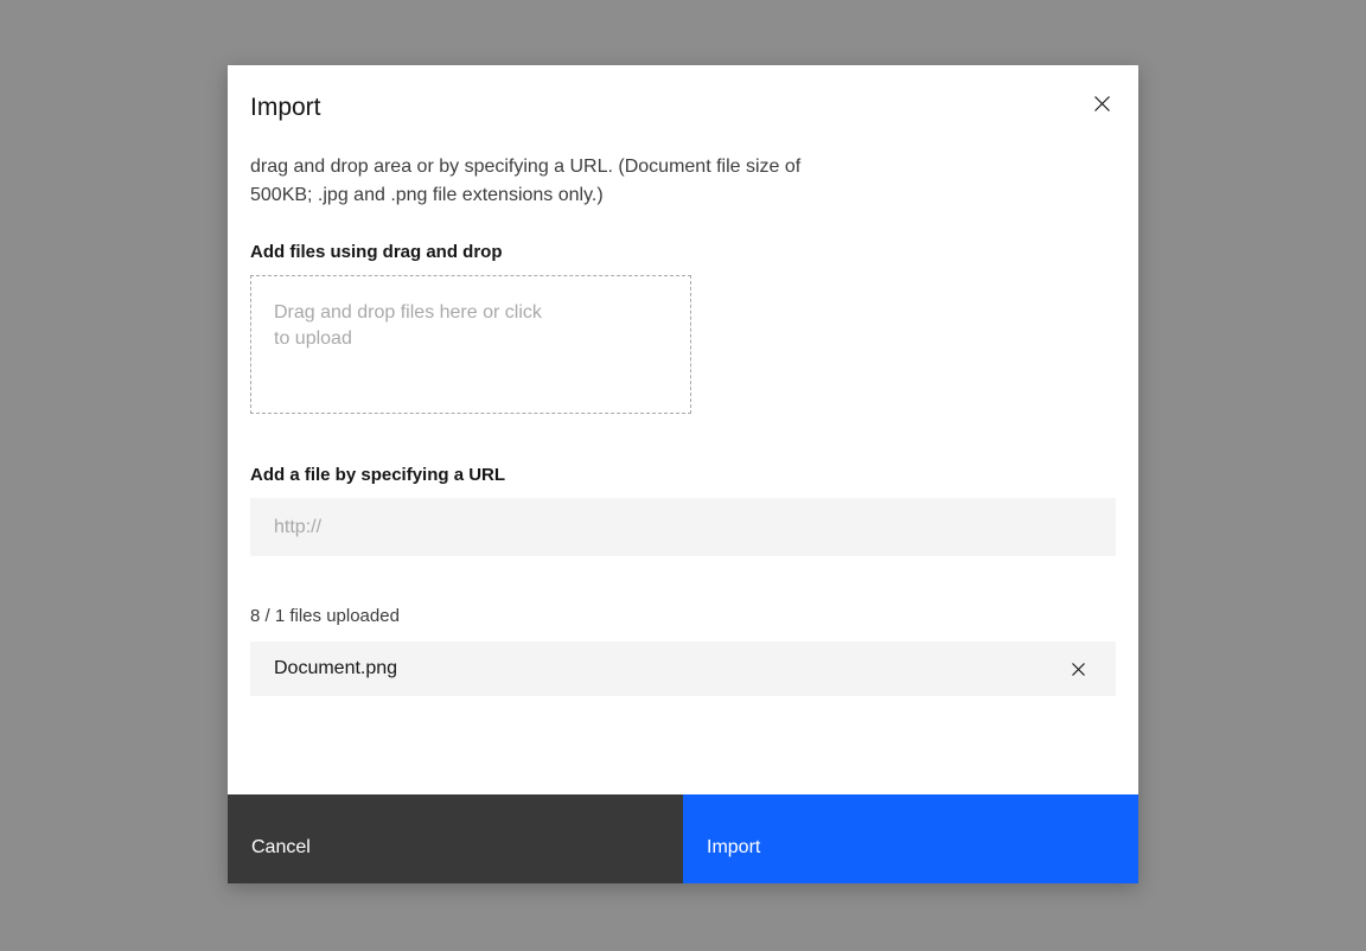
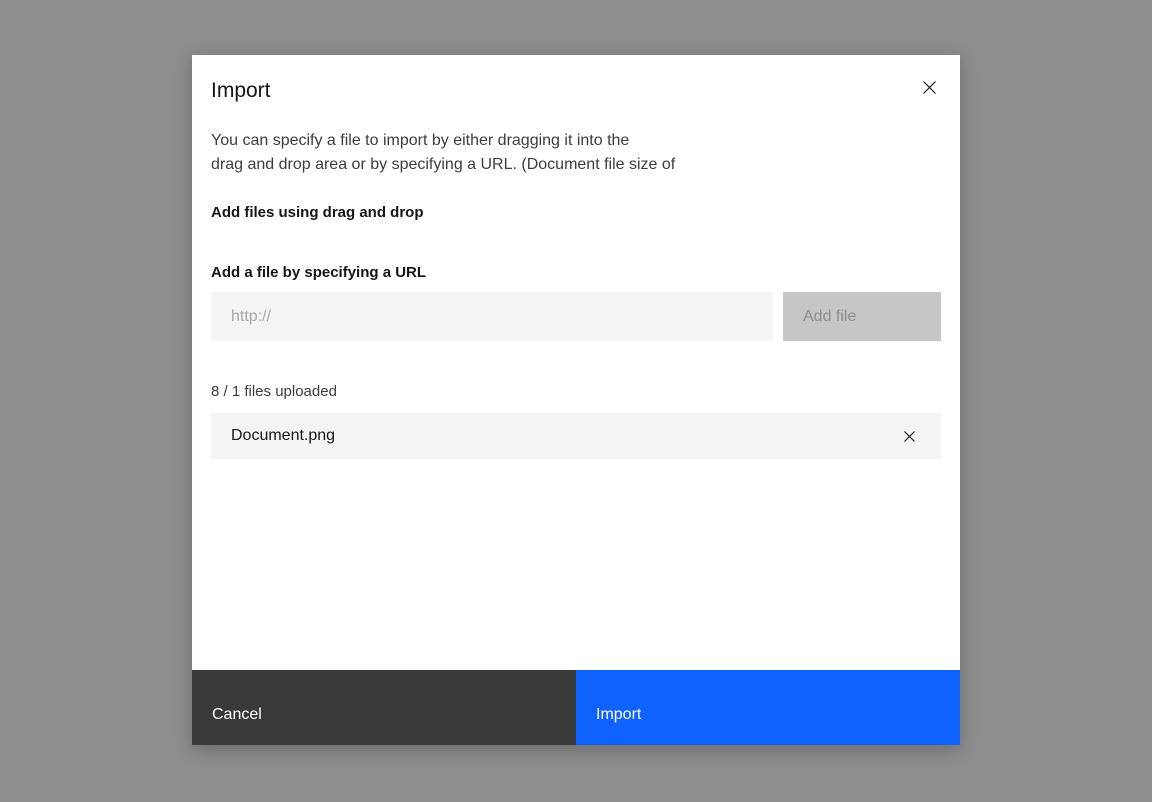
  Import
+ You can specify a file to import by either dragging it into the
  drag and drop area or by specifying a URL. (Document file size of
- 500KB; .jpg and .png file extensions only.)
  Add files using drag and drop
- Drag and drop files here or click
- to upload
  Add a file by specifying a URL
  http://
+ Add file
  8 / 1 files uploaded
  Document.png
  Cancel
  Import
